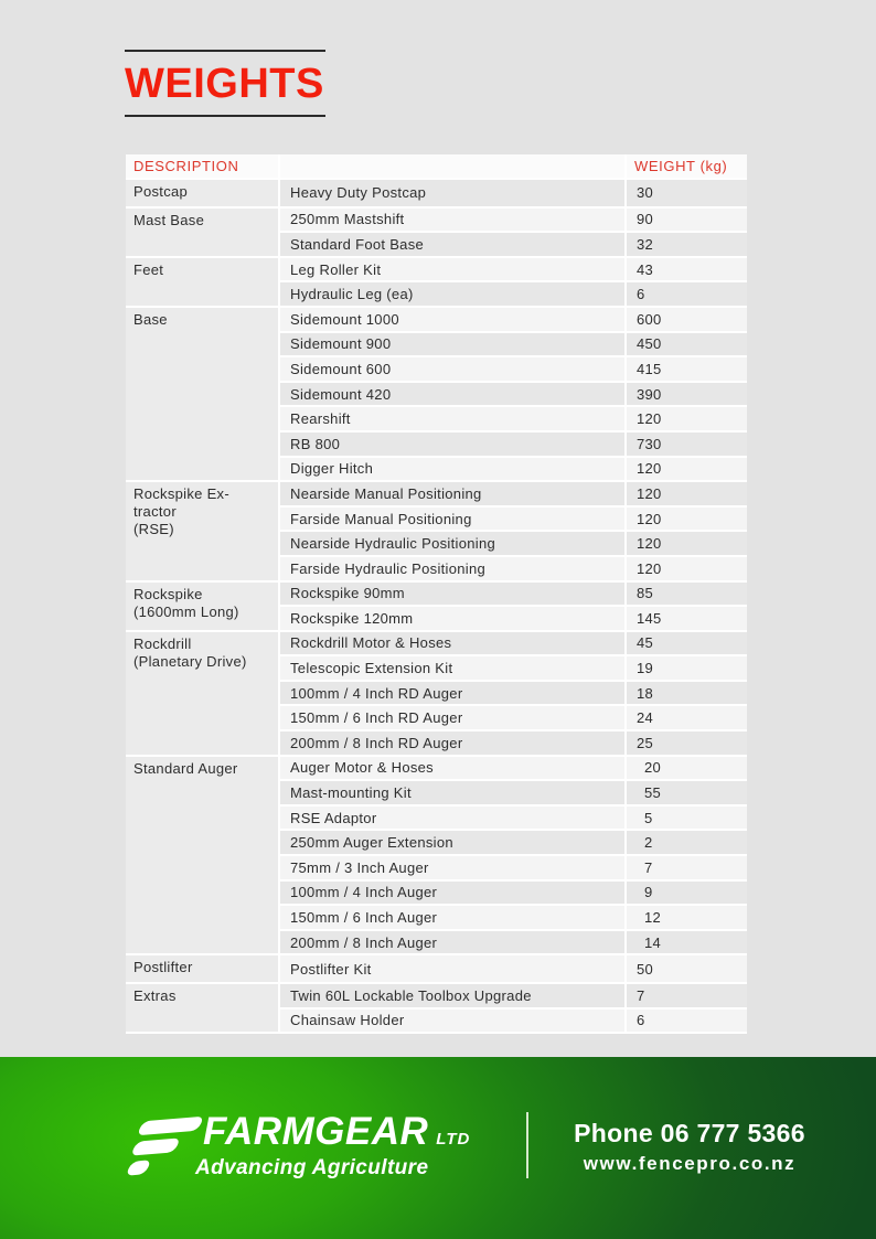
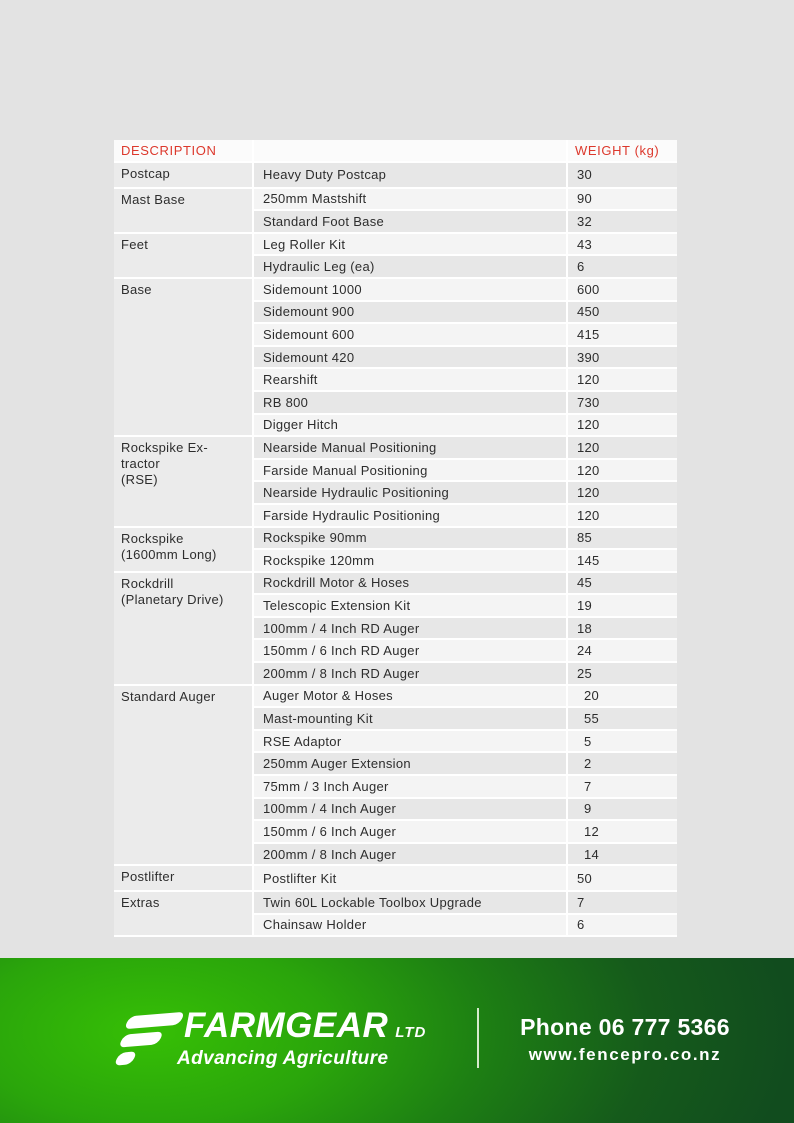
- WEIGHTS
  DESCRIPTION		WEIGHT (kg)
  Postcap	Heavy Duty Postcap	30
  Mast Base	250mm Mastshift	90
  Standard Foot Base	32
  Feet	Leg Roller Kit	43
  Hydraulic Leg (ea)	6
  Base	Sidemount 1000	600
  Sidemount 900	450
  Sidemount 600	415
  Sidemount 420	390
  Rearshift	120
  RB 800	730
  Digger Hitch	120
  Rockspike Ex- tractor (RSE)	Nearside Manual Positioning	120
  Farside Manual Positioning	120
  Nearside Hydraulic Positioning	120
  Farside Hydraulic Positioning	120
  Rockspike (1600mm Long)	Rockspike 90mm	85
  Rockspike 120mm	145
  Rockdrill (Planetary Drive)	Rockdrill Motor & Hoses	45
  Telescopic Extension Kit	19
  100mm / 4 Inch RD Auger	18
  150mm / 6 Inch RD Auger	24
  200mm / 8 Inch RD Auger	25
  Standard Auger	Auger Motor & Hoses	20
  Mast-mounting Kit	55
  RSE Adaptor	5
  250mm Auger Extension	2
  75mm / 3 Inch Auger	7
  100mm / 4 Inch Auger	9
  150mm / 6 Inch Auger	12
  200mm / 8 Inch Auger	14
  Postlifter	Postlifter Kit	50
  Extras	Twin 60L Lockable Toolbox Upgrade	7
  Chainsaw Holder	6
  FARMGEAR LTD
  Advancing Agriculture
  Phone 06 777 5366
  www.fencepro.co.nz
